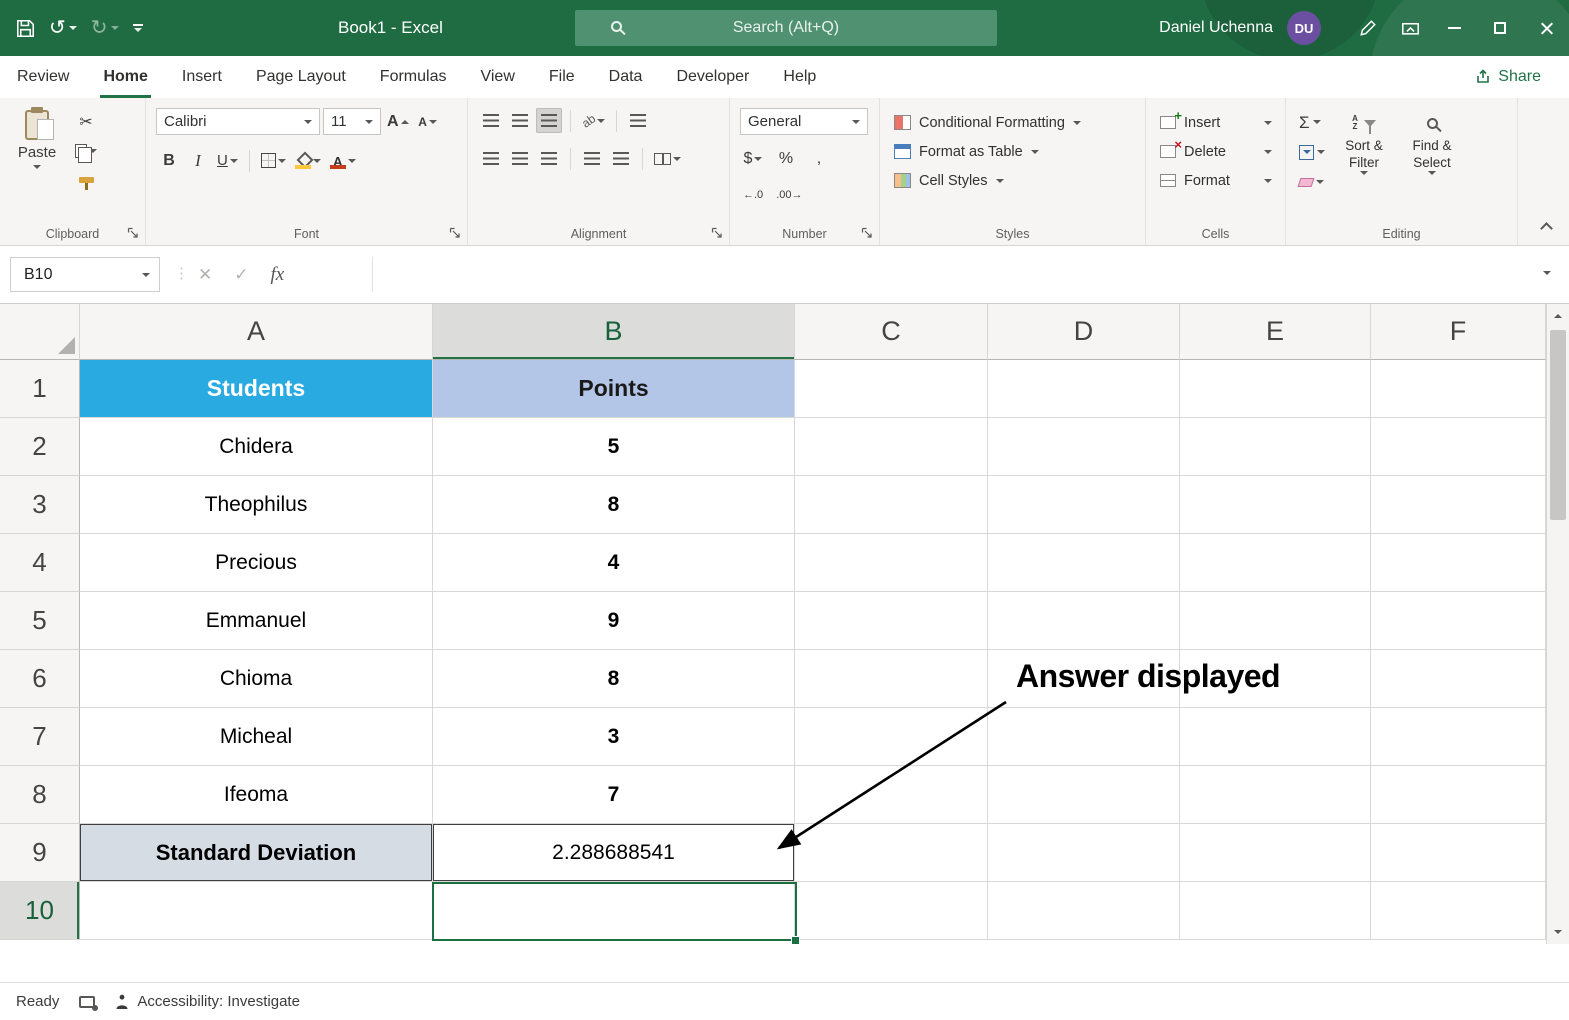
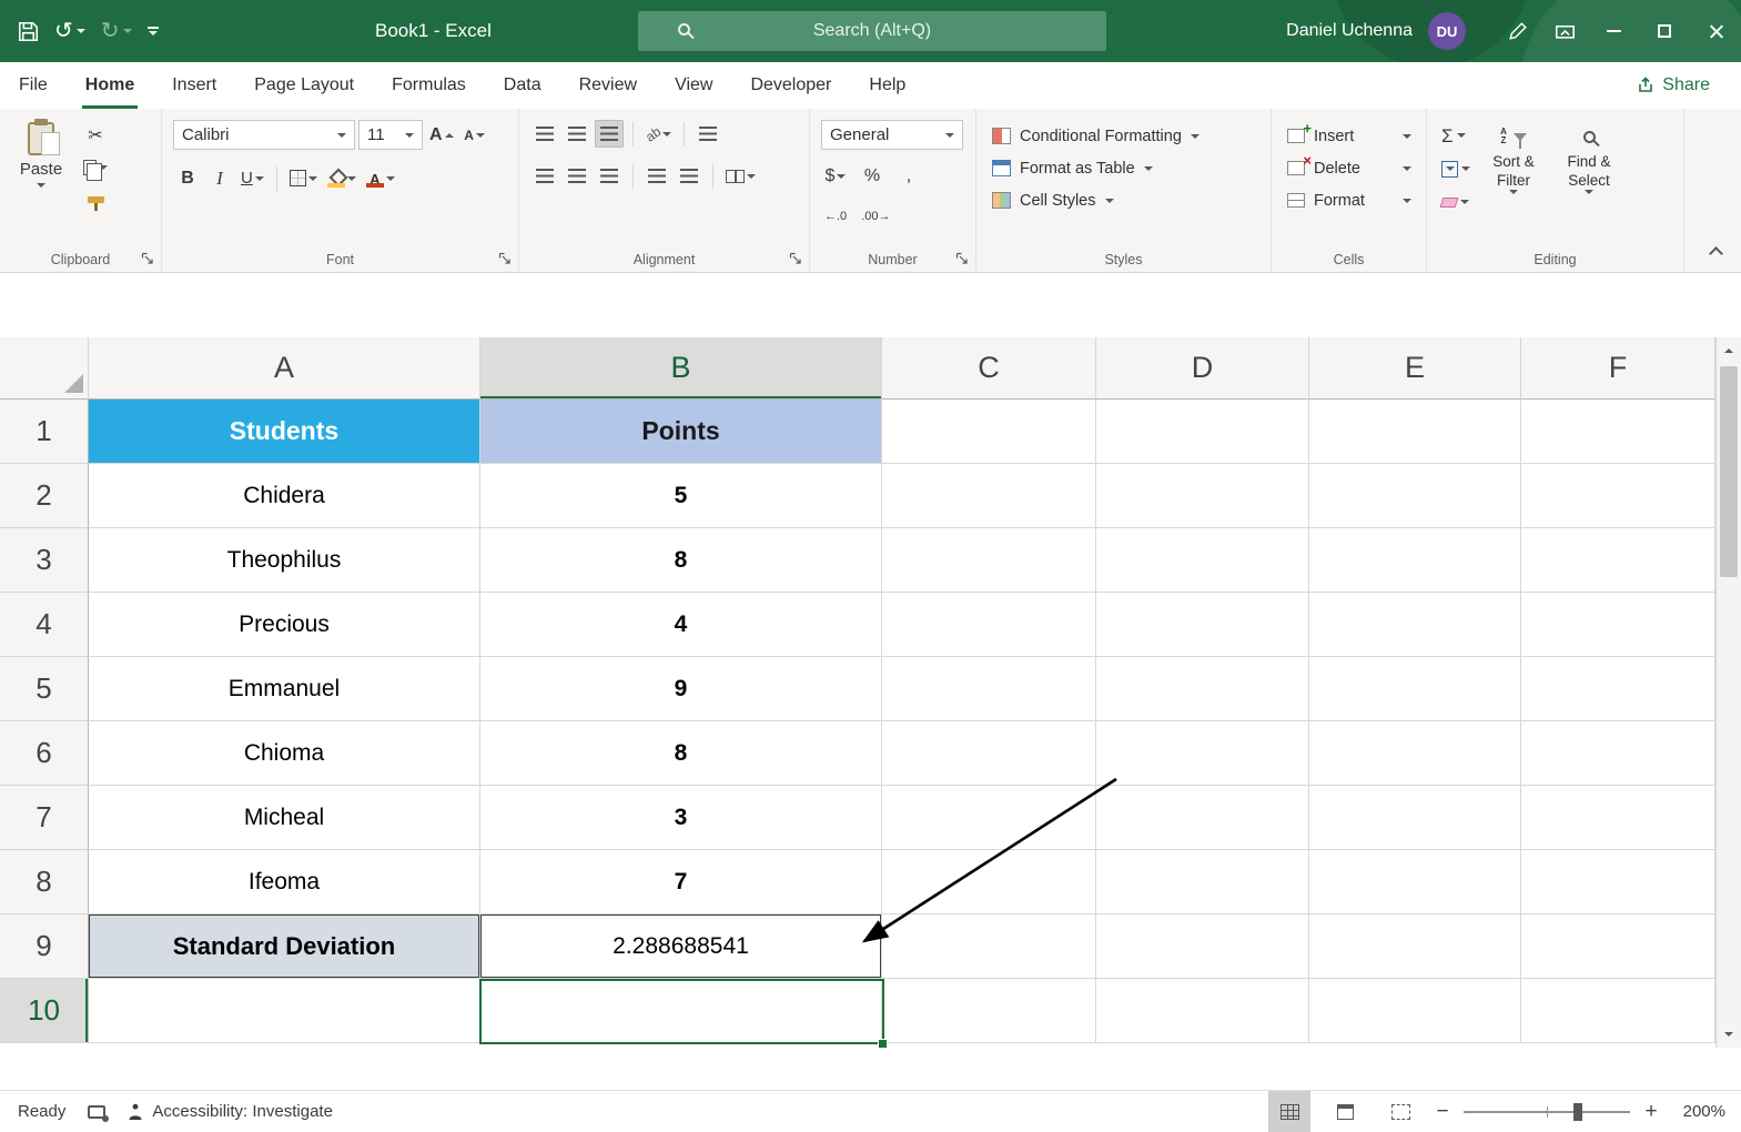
  ↺
  ↻
  Book1 - Excel
  Search (Alt+Q)
  Daniel Uchenna
  DU
- Review
+ File
  Home
  Insert
  Page Layout
  Formulas
- View
+ Data
- File
+ Review
- Data
+ View
  Developer
  Help
  Share
  Paste
  ✂
  Clipboard
  Calibri
  11
  B
  I
  U
  Font
  Alignment
  General
  $
  %
  ,
  ←.0
  .00→
  Number
  Conditional Formatting
  Format as Table
  Cell Styles
  Styles
  Insert
  Delete
  Format
  Cells
  Σ
  Sort & Filter
  Find & Select
  Editing
- B10
- ✕
- ✓
- fx
  A
  B
  C
  D
  E
  F
  1
  Students
  Points
  2
  Chidera
  5
  3
  Theophilus
  8
  4
  Precious
  4
  5
  Emmanuel
  9
  6
  Chioma
  8
  7
  Micheal
  3
  8
  Ifeoma
  7
  9
  Standard Deviation
  2.288688541
  10
- Answer displayed
  Ready
  Accessibility: Investigate
+ −
+ +
+ 200%
